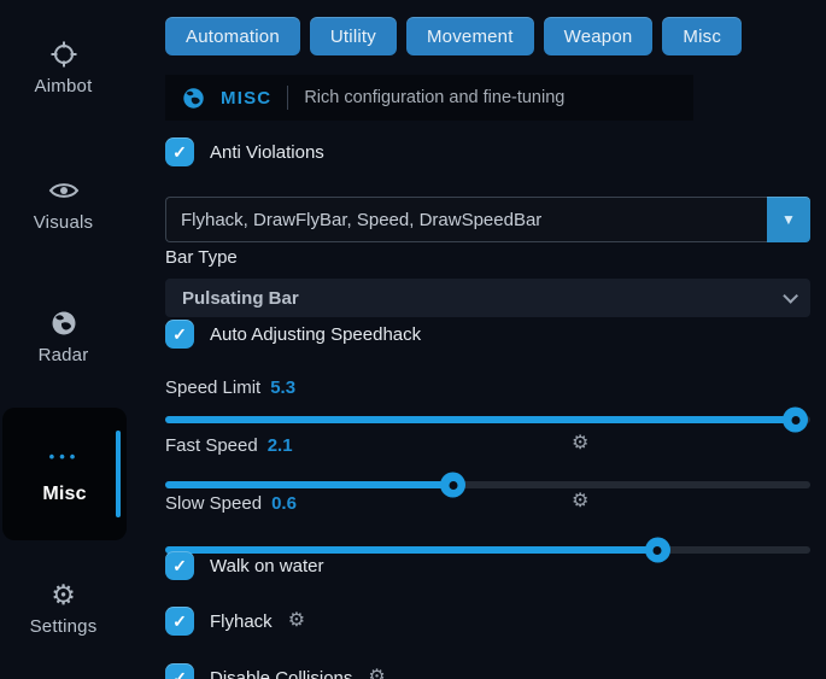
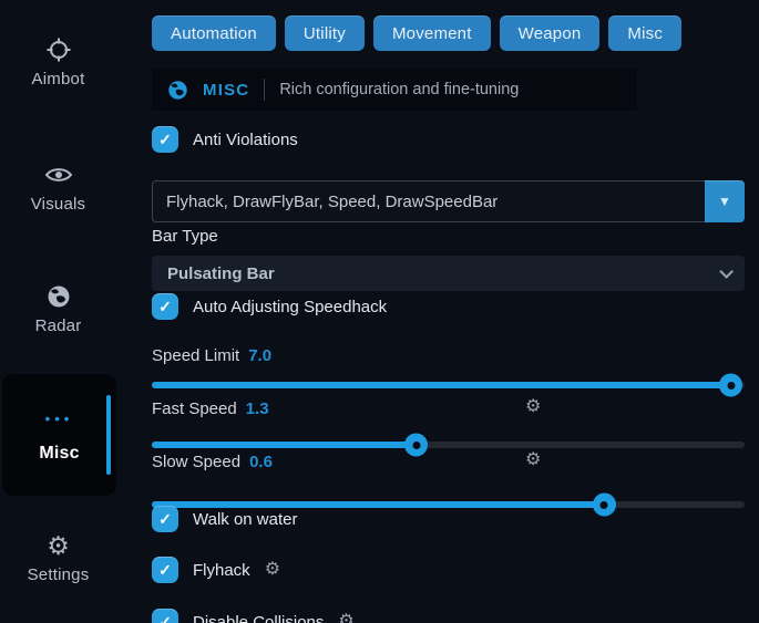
  Aimbot
  Visuals
  Radar
  •••
  Misc
  ⚙
  Settings
  Automation
  Utility
  Movement
  Weapon
  Misc
  MISC
  Rich configuration and fine-tuning
  ✓
  Anti Violations
  Flyhack, DrawFlyBar, Speed, DrawSpeedBar
  ▼
  Bar Type
  Pulsating Bar
  ✓
  Auto Adjusting Speedhack
  Speed Limit
- 5.3
+ 7.0
  Fast Speed
- 2.1
+ 1.3
  ⚙
  Slow Speed
  0.6
  ⚙
  ✓
  Walk on water
  ✓
  Flyhack
  ⚙
  ✓
  Disable Collisions
  ⚙
